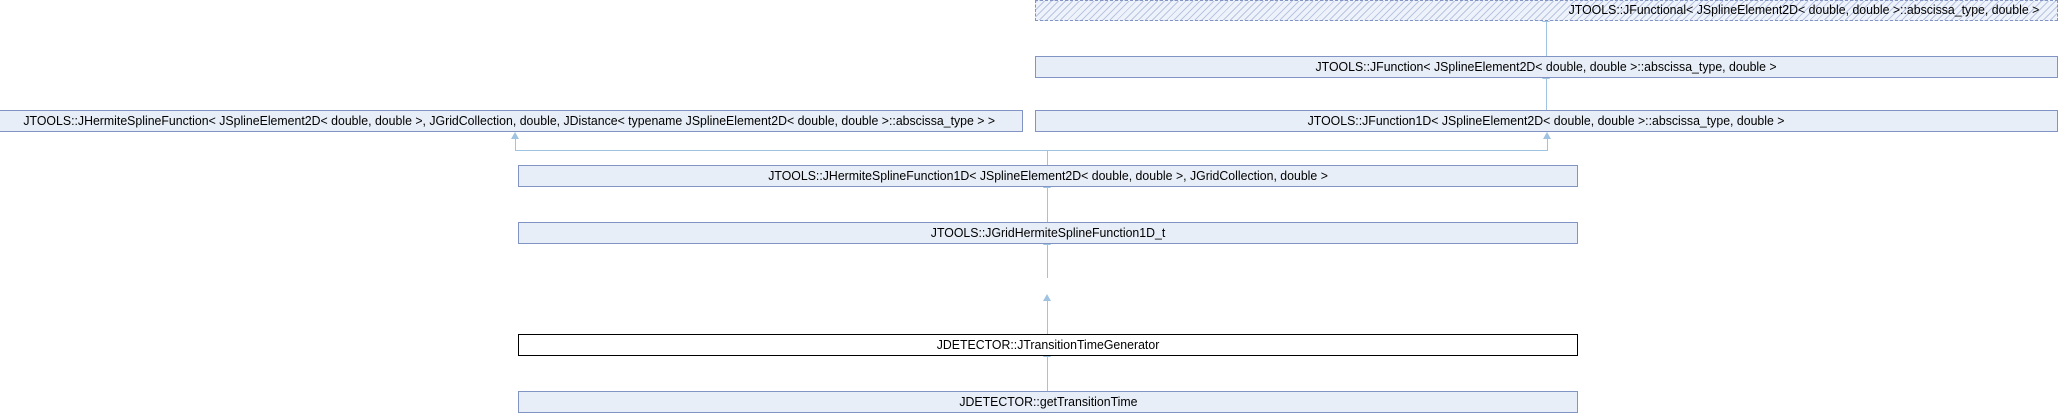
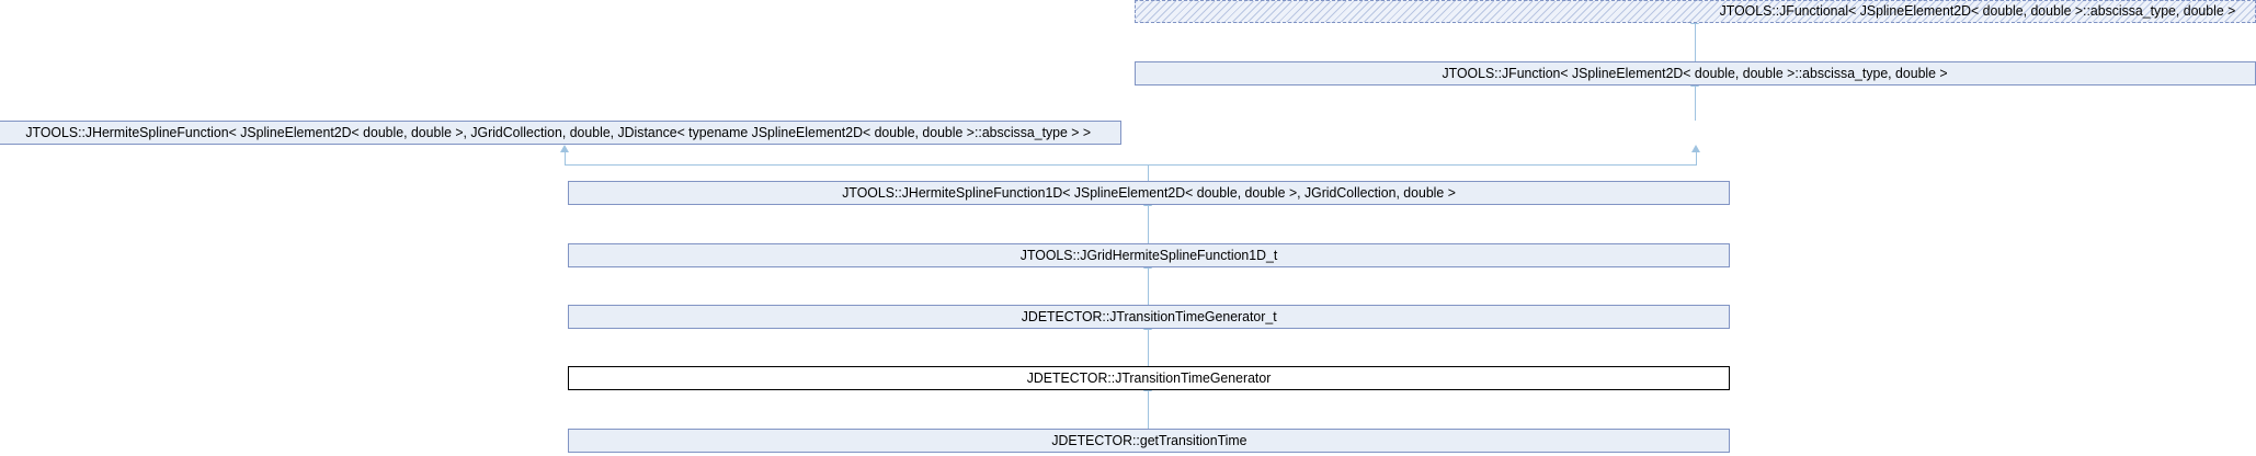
  JTOOLS::JFunctional< JSplineElement2D< double, double >::abscissa_type, double >
  JTOOLS::JFunction< JSplineElement2D< double, double >::abscissa_type, double >
  JTOOLS::JHermiteSplineFunction< JSplineElement2D< double, double >, JGridCollection, double, JDistance< typename JSplineElement2D< double, double >::abscissa_type > >
- JTOOLS::JFunction1D< JSplineElement2D< double, double >::abscissa_type, double >
  JTOOLS::JHermiteSplineFunction1D< JSplineElement2D< double, double >, JGridCollection, double >
  JTOOLS::JGridHermiteSplineFunction1D_t
+ JDETECTOR::JTransitionTimeGenerator_t
  JDETECTOR::JTransitionTimeGenerator
  JDETECTOR::getTransitionTime
